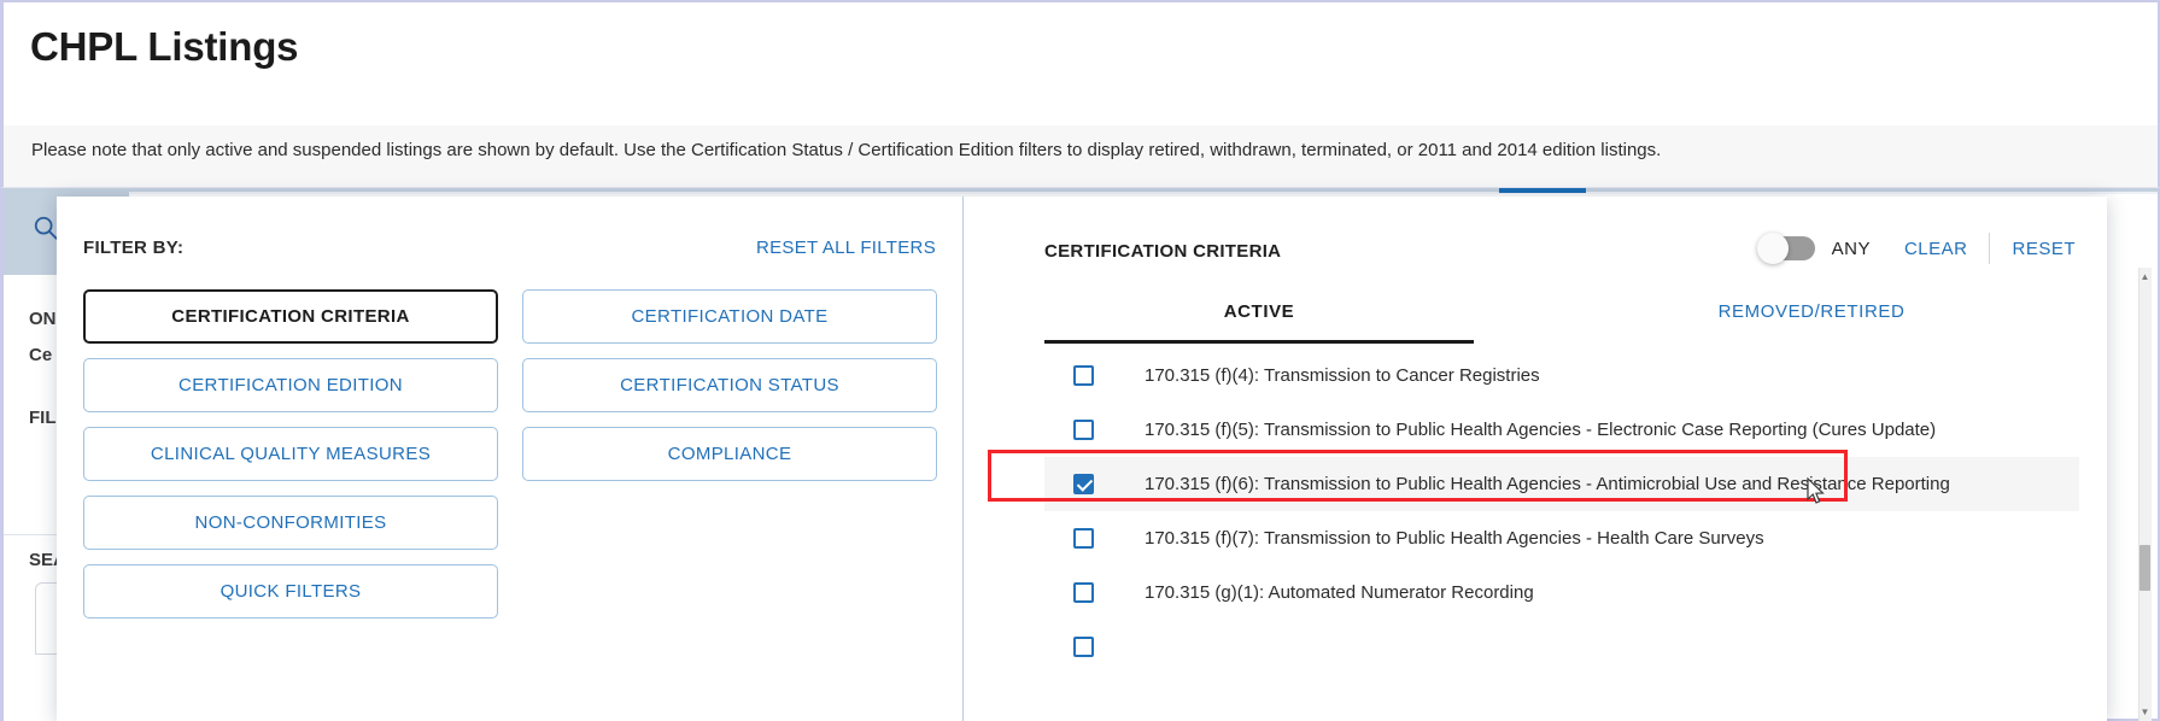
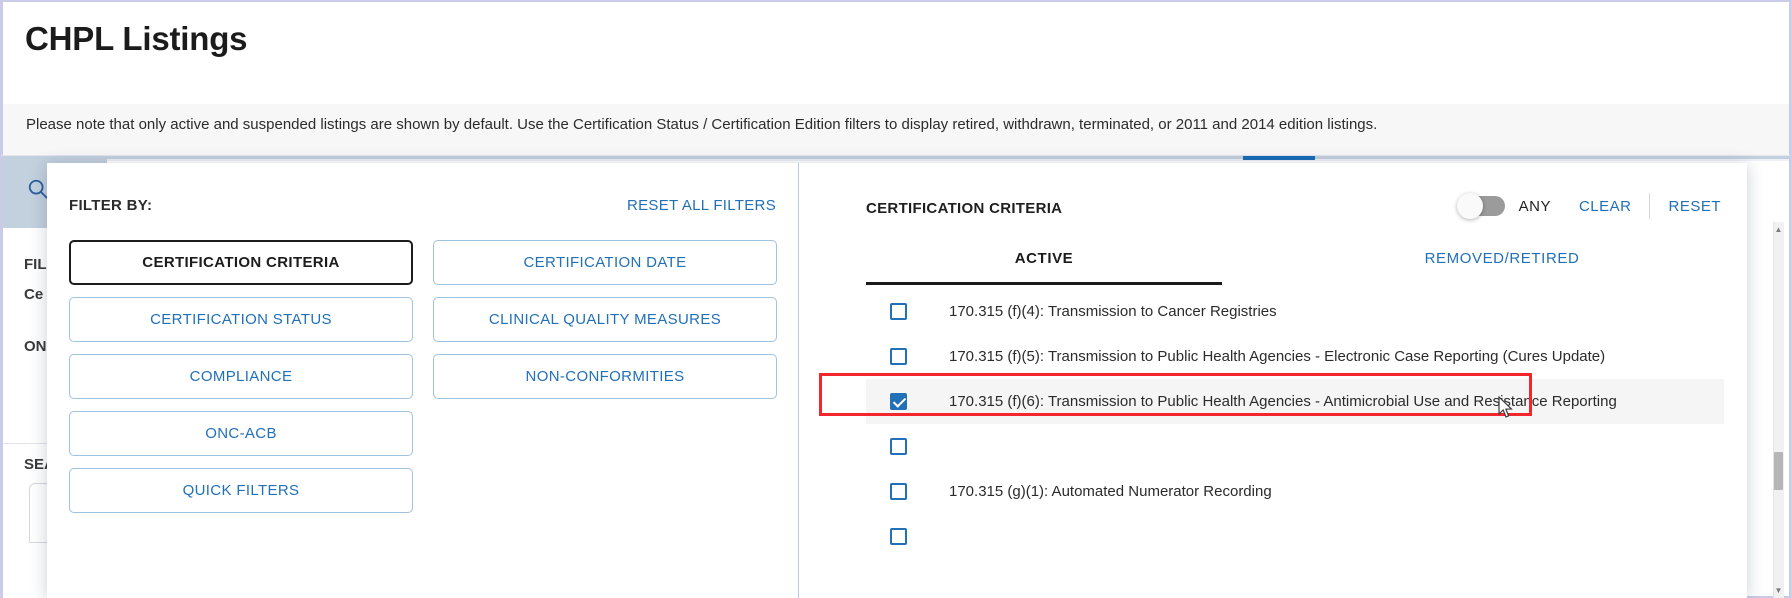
  CHPL Listings
  Please note that only active and suspended listings are shown by default. Use the Certification Status / Certification Edition filters to display retired, withdrawn, terminated, or 2011 and 2014 edition listings.
- ON
+ FIL
  Ce
- FIL
+ ON
  FILTER BY:
  RESET ALL FILTERS
  CERTIFICATION CRITERIA
  CERTIFICATION DATE
- CERTIFICATION EDITION
  CERTIFICATION STATUS
  CLINICAL QUALITY MEASURES
  COMPLIANCE
  NON-CONFORMITIES
+ ONC-ACB
  QUICK FILTERS
  CERTIFICATION CRITERIA
  ANY
  CLEAR
  RESET
  ACTIVE
  REMOVED/RETIRED
  170.315 (f)(4): Transmission to Cancer Registries
  170.315 (f)(5): Transmission to Public Health Agencies - Electronic Case Reporting (Cures Update)
  170.315 (f)(6): Transmission to Public Health Agencies - Antimicrobial Use and Resstance Reporting
- 170.315 (f)(7): Transmission to Public Health Agencies - Health Care Surveys
  170.315 (g)(1): Automated Numerator Recording
  ▲
  ▼
